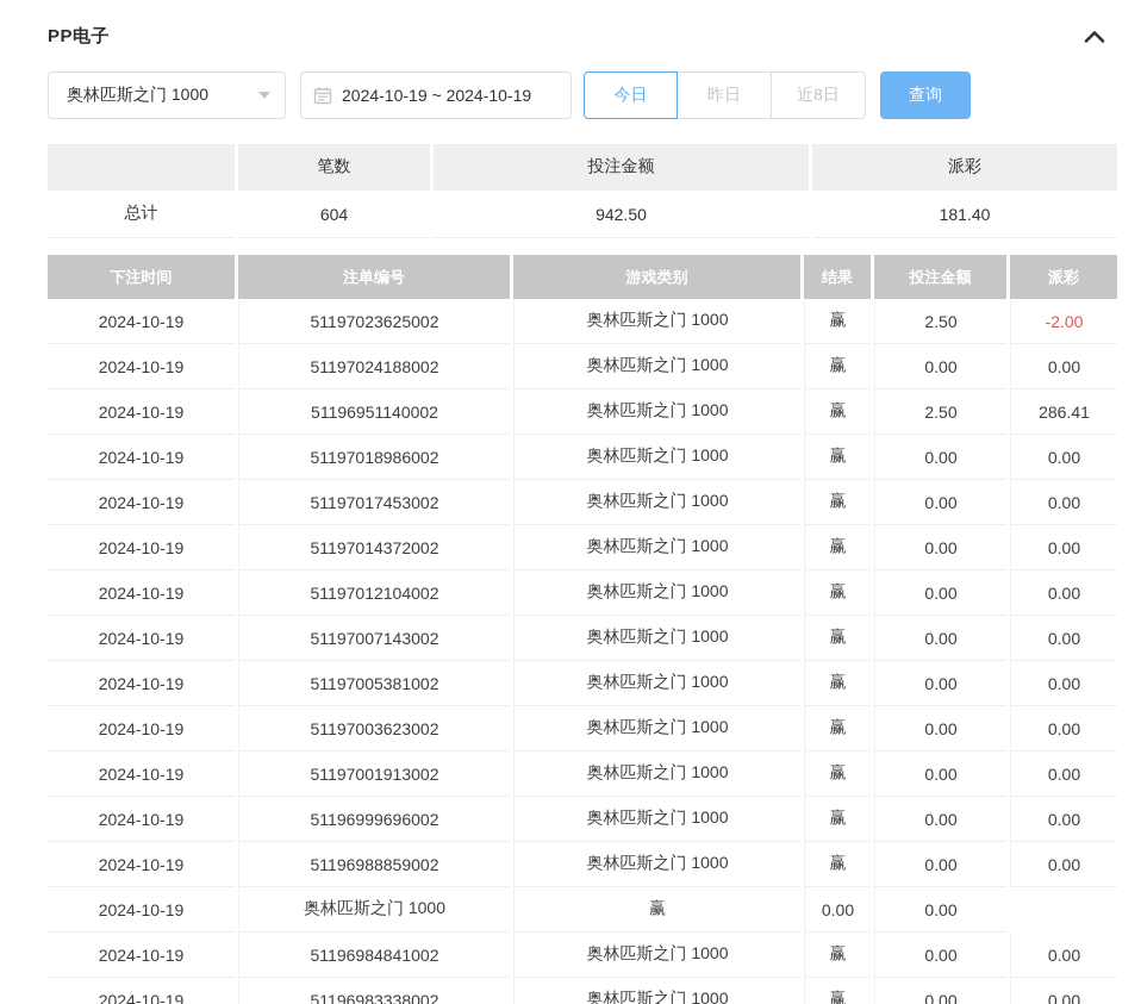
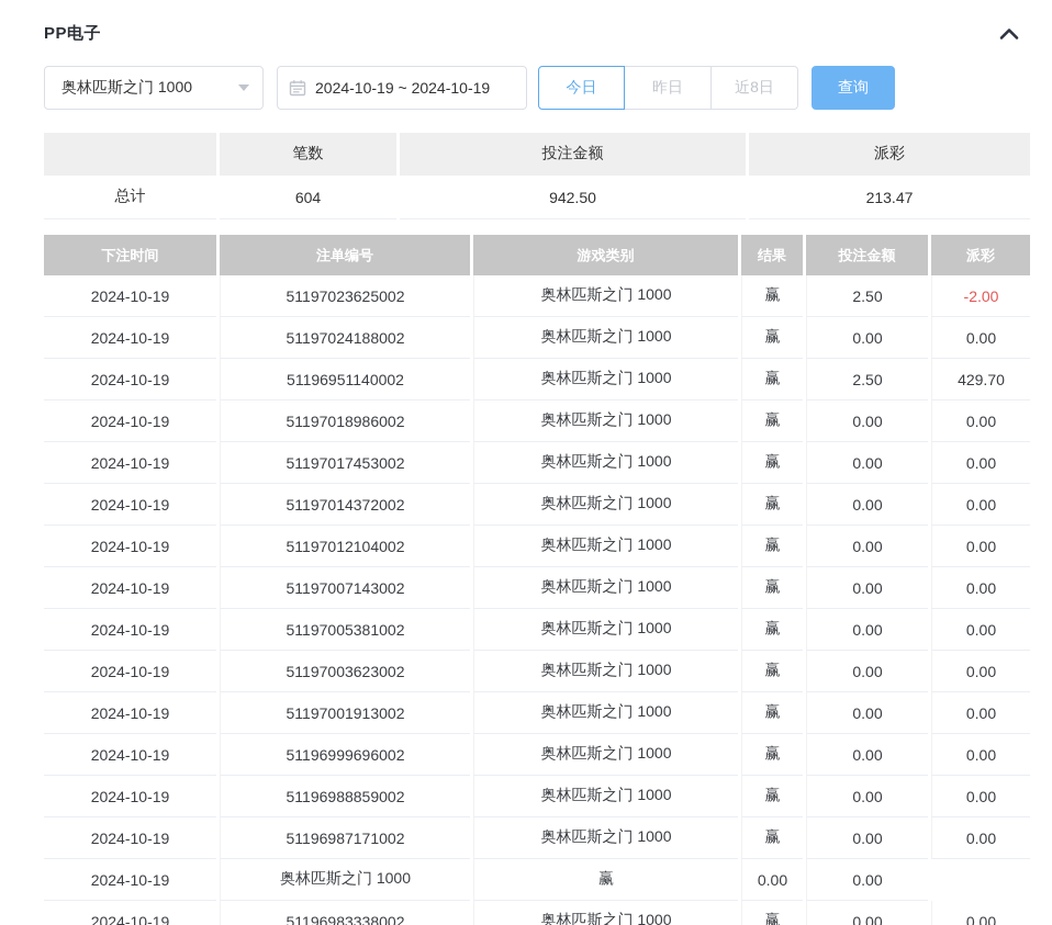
  PP电子
  奥林匹斯之门 1000
  2024-10-19 ~ 2024-10-19
  今日
  昨日
  近8日
  查询
  笔数
  投注金额
  派彩
  总计
  604
  942.50
- 181.40
+ 213.47
  下注时间
  注单编号
  游戏类别
  结果
  投注金额
  派彩
  2024-10-19
  51197023625002
  奥林匹斯之门 1000
  赢
  2.50
  -2.00
  2024-10-19
  51197024188002
  奥林匹斯之门 1000
  赢
  0.00
  0.00
  2024-10-19
  51196951140002
  奥林匹斯之门 1000
  赢
  2.50
- 286.41
+ 429.70
  2024-10-19
  51197018986002
  奥林匹斯之门 1000
  赢
  0.00
  0.00
  2024-10-19
  51197017453002
  奥林匹斯之门 1000
  赢
  0.00
  0.00
  2024-10-19
  51197014372002
  奥林匹斯之门 1000
  赢
  0.00
  0.00
  2024-10-19
  51197012104002
  奥林匹斯之门 1000
  赢
  0.00
  0.00
  2024-10-19
  51197007143002
  奥林匹斯之门 1000
  赢
  0.00
  0.00
  2024-10-19
  51197005381002
  奥林匹斯之门 1000
  赢
  0.00
  0.00
  2024-10-19
  51197003623002
  奥林匹斯之门 1000
  赢
  0.00
  0.00
  2024-10-19
  51197001913002
  奥林匹斯之门 1000
  赢
  0.00
  0.00
  2024-10-19
  51196999696002
  奥林匹斯之门 1000
  赢
  0.00
  0.00
  2024-10-19
  51196988859002
  奥林匹斯之门 1000
  赢
  0.00
  0.00
  2024-10-19
+ 51196987171002
  奥林匹斯之门 1000
  赢
  0.00
  0.00
  2024-10-19
- 51196984841002
  奥林匹斯之门 1000
  赢
  0.00
  0.00
  2024-10-19
  51196983338002
  奥林匹斯之门 1000
  赢
  0.00
  0.00
